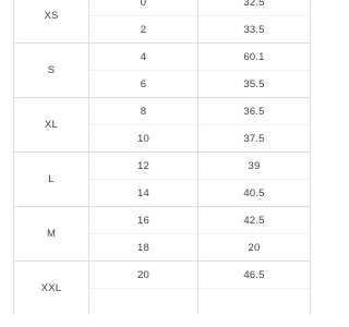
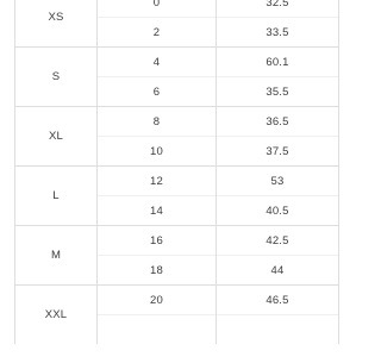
  XS	0	32.5
  2	33.5
  S	4	60.1
  6	35.5
  XL	8	36.5
  10	37.5
- L	12	39
+ L	12	53
  14	40.5
  M	16	42.5
- 18	20
+ 18	44
  XXL	20	46.5
